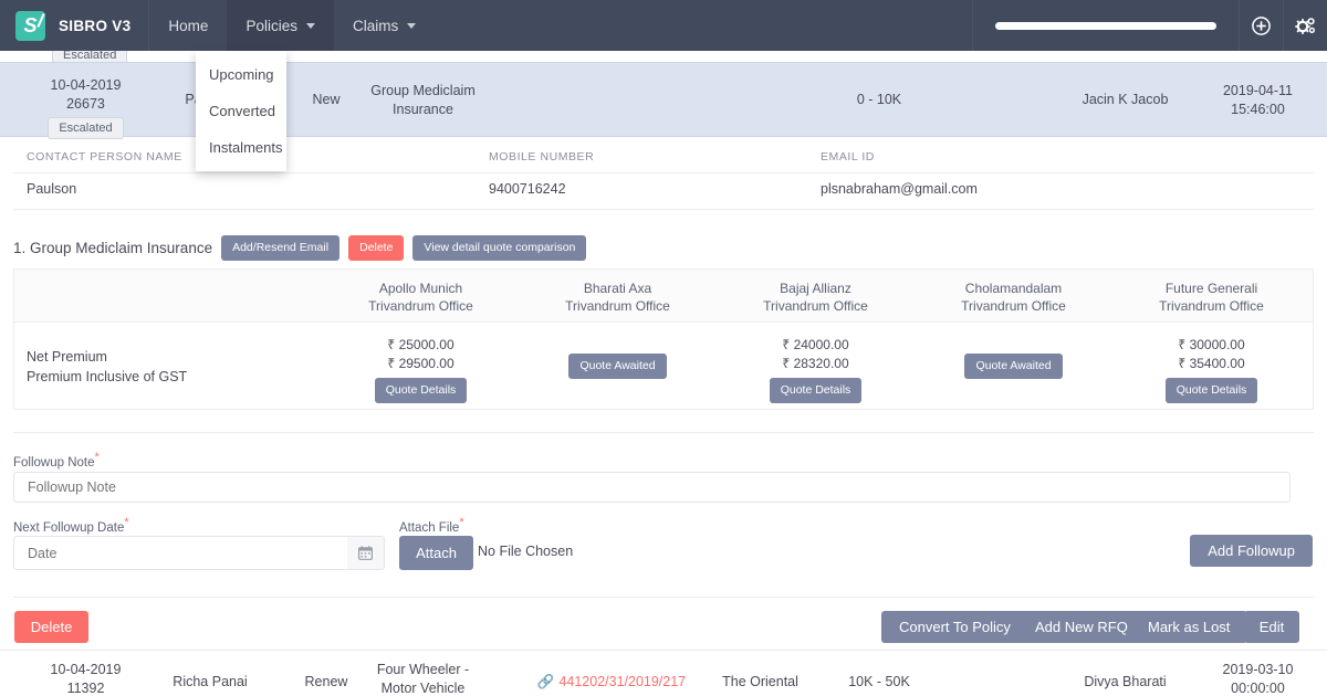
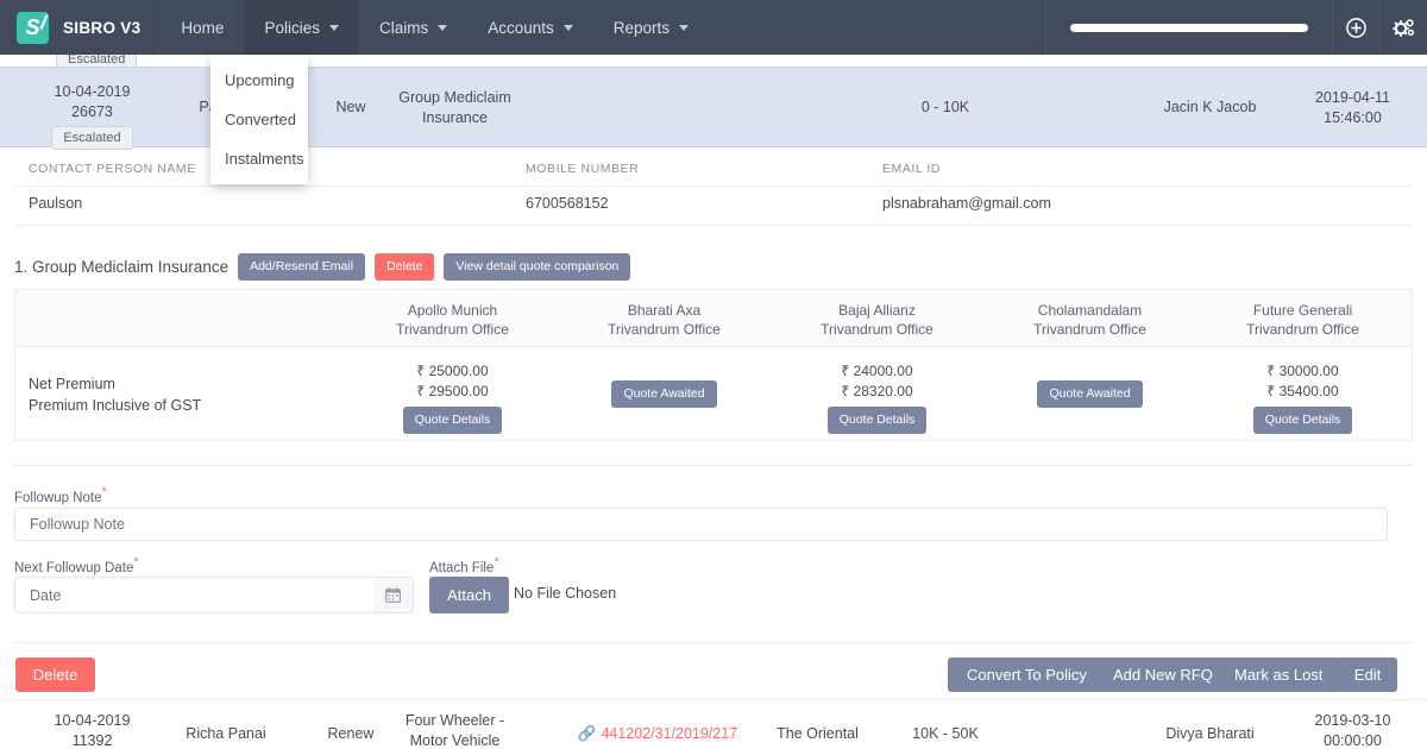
  S
  SIBRO V3
  Home
  Policies
  Claims
+ Accounts
+ Reports
  Upcoming
  Converted
  Instalments
  Escalated
  10-04-2019
  26673
  Escalated
  New
  Group Mediclaim Insurance
  0 - 10K
  Jacin K Jacob
  2019-04-11
  15:46:00
  CONTACT PERSON NAME
  MOBILE NUMBER
  EMAIL ID
  Paulson
- 9400716242
+ 6700568152
  plsnabraham@gmail.com
  1. Group Mediclaim Insurance
  Add/Resend Email
  Delete
  View detail quote comparison
  Apollo Munich
  Trivandrum Office
  Bharati Axa
  Trivandrum Office
  Bajaj Allianz
  Trivandrum Office
  Cholamandalam
  Trivandrum Office
  Future Generali
  Trivandrum Office
  Net Premium
  Premium Inclusive of GST
  ₹ 25000.00
  ₹ 29500.00
  Quote Details
  Quote Awaited
  ₹ 24000.00
  ₹ 28320.00
  Quote Details
  Quote Awaited
  ₹ 30000.00
  ₹ 35400.00
  Quote Details
  Followup Note*
  Followup Note
  Next Followup Date*
  Date
  Attach File*
  Attach
  No File Chosen
- Add Followup
  Delete
  Convert To Policy
  Add New RFQ
  Mark as Lost
  Edit
  10-04-2019
  11392
  Richa Panai
  Renew
  Four Wheeler - Motor Vehicle
  🔗 441202/31/2019/217
  The Oriental
  10K - 50K
  Divya Bharati
  2019-03-10
  00:00:00
